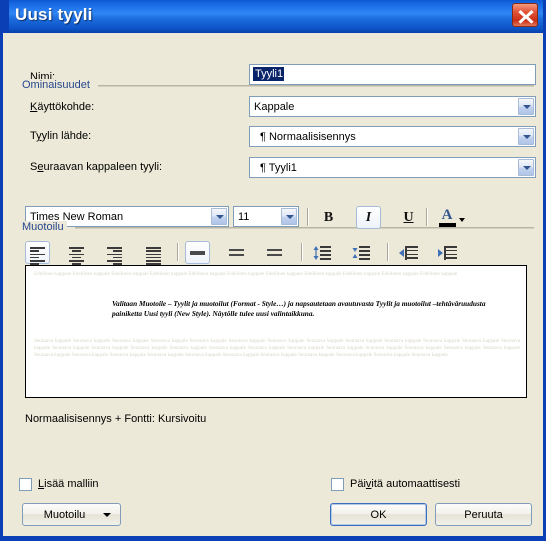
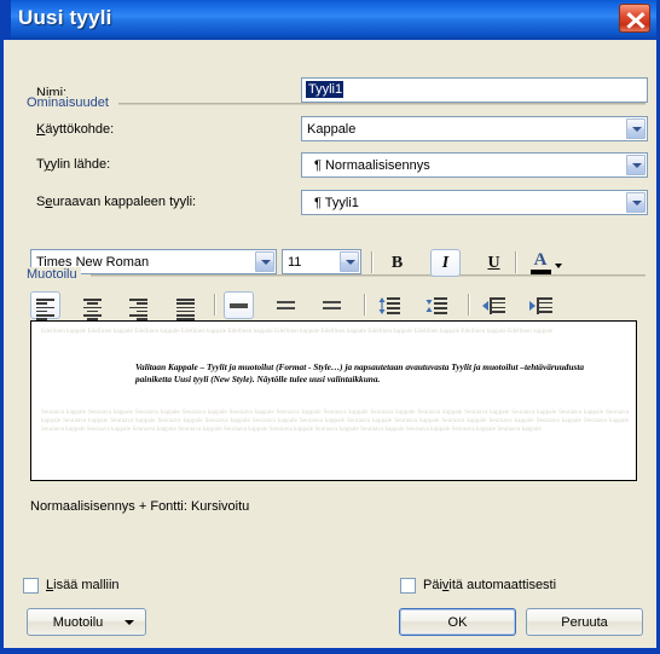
  Uusi tyyli
  Ominaisuudet
  Nimi:
  Tyyli1
  Käyttökohde:
  Kappale
  Tyylin lähde:
  ¶ Normaalisisennys
  Seuraavan kappaleen tyyli:
  ¶ Tyyli1
  Muotoilu
  Times New Roman
  11
  B
  I
  U
  A
- Valitaan Muotoile – Tyylit ja muotoilut (Format - Style…) ja napsautetaan avautuvasta Tyylit ja muotoilut –tehtäväruudusta painiketta Uusi tyyli (New Style). Näytölle tulee uusi valintaikkuna.
+ Valitaan Kappale – Tyylit ja muotoilut (Format - Style…) ja napsautetaan avautuvasta Tyylit ja muotoilut –tehtäväruudusta painiketta Uusi tyyli (New Style). Näytölle tulee uusi valintaikkuna.
  Normaalisisennys + Fontti: Kursivoitu
  Lisää malliin
  Päivitä automaattisesti
  Muotoilu
  OK
  Peruuta
